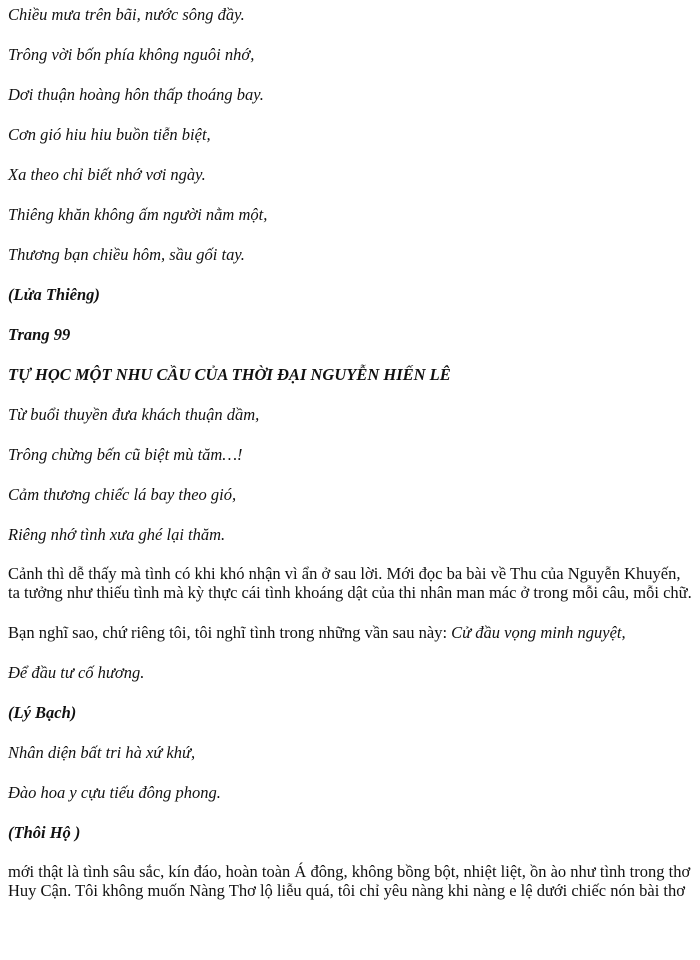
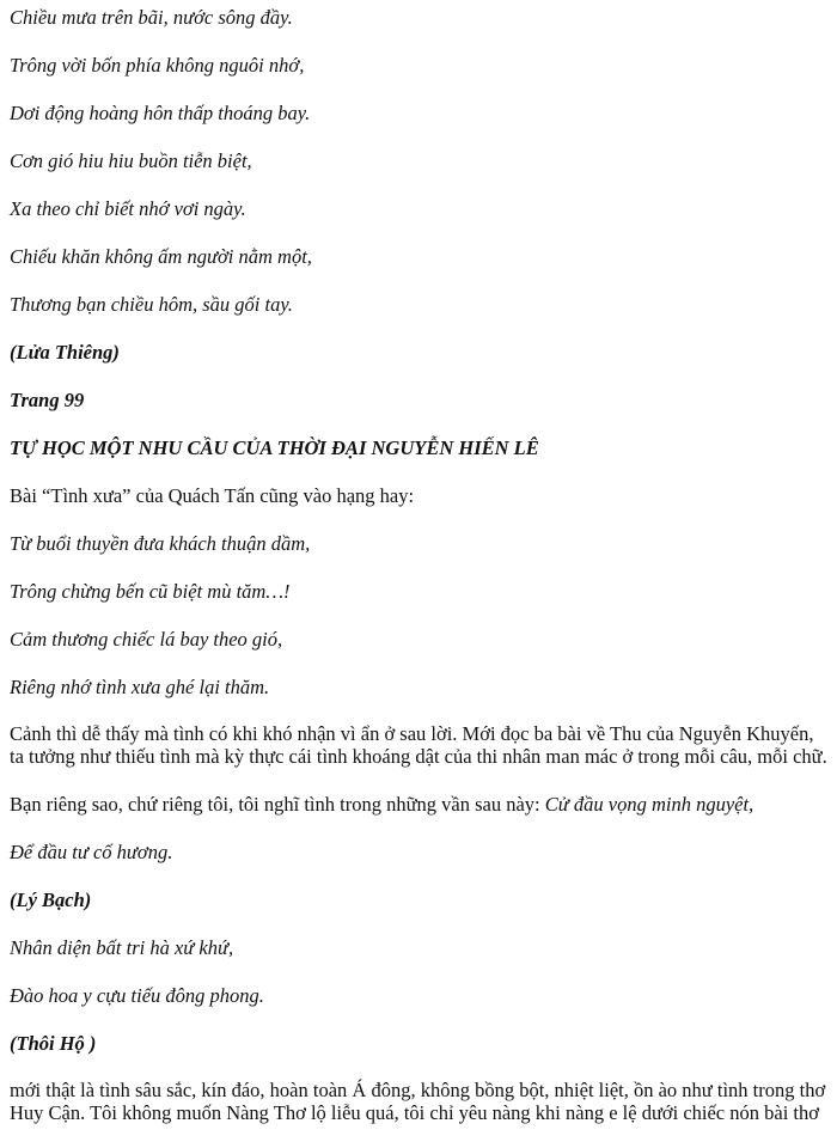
  Chiều mưa trên bãi, nước sông đầy.
  Trông vời bốn phía không nguôi nhớ,
- Dơi thuận hoàng hôn thấp thoáng bay.
+ Dơi động hoàng hôn thấp thoáng bay.
  Cơn gió hiu hiu buồn tiễn biệt,
  Xa theo chỉ biết nhớ vơi ngày.
- Thiêng khăn không ấm người nằm một,
+ Chiếu khăn không ấm người nằm một,
  Thương bạn chiều hôm, sầu gối tay.
  (Lửa Thiêng)
  Trang 99
  TỰ HỌC MỘT NHU CẦU CỦA THỜI ĐẠI NGUYỄN HIẾN LÊ
+ Bài “Tình xưa” của Quách Tấn cũng vào hạng hay:
  Từ buổi thuyền đưa khách thuận dầm,
  Trông chừng bến cũ biệt mù tăm…!
  Cảm thương chiếc lá bay theo gió,
  Riêng nhớ tình xưa ghé lại thăm.
  Cảnh thì dễ thấy mà tình có khi khó nhận vì ẩn ở sau lời. Mới đọc ba bài về Thu của Nguyễn Khuyến,
  ta tưởng như thiếu tình mà kỳ thực cái tình khoáng dật của thi nhân man mác ở trong mỗi câu, mỗi chữ.
- Bạn nghĩ sao, chứ riêng tôi, tôi nghĩ tình trong những vần sau này: Cử đầu vọng minh nguyệt,
+ Bạn riêng sao, chứ riêng tôi, tôi nghĩ tình trong những vần sau này: Cử đầu vọng minh nguyệt,
  Để đầu tư cố hương.
  (Lý Bạch)
  Nhân diện bất tri hà xứ khứ,
  Đào hoa y cựu tiếu đông phong.
  (Thôi Hộ )
  mới thật là tình sâu sắc, kín đáo, hoàn toàn Á đông, không bồng bột, nhiệt liệt, ồn ào như tình trong thơ
  Huy Cận. Tôi không muốn Nàng Thơ lộ liễu quá, tôi chỉ yêu nàng khi nàng e lệ dưới chiếc nón bài thơ
